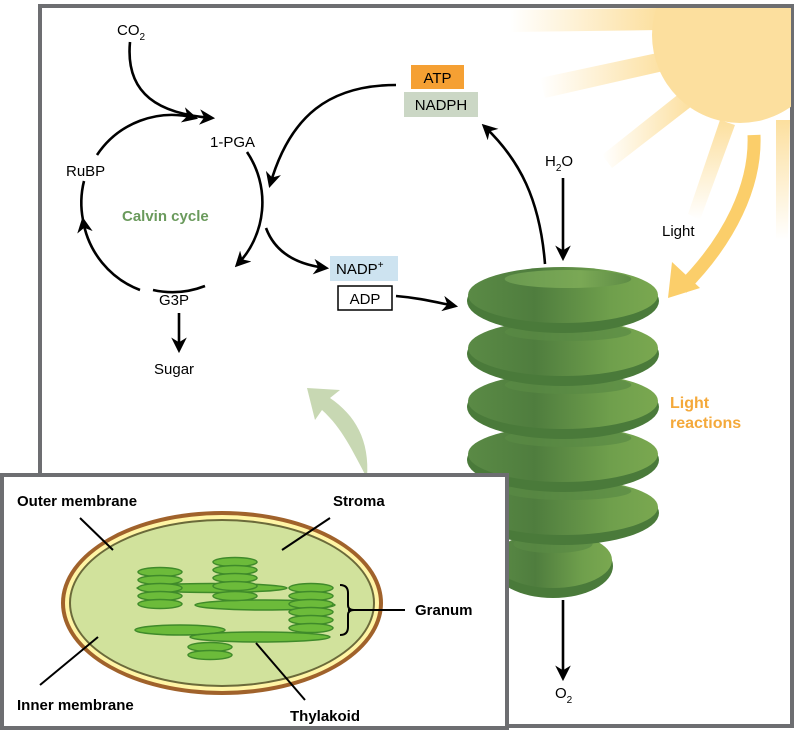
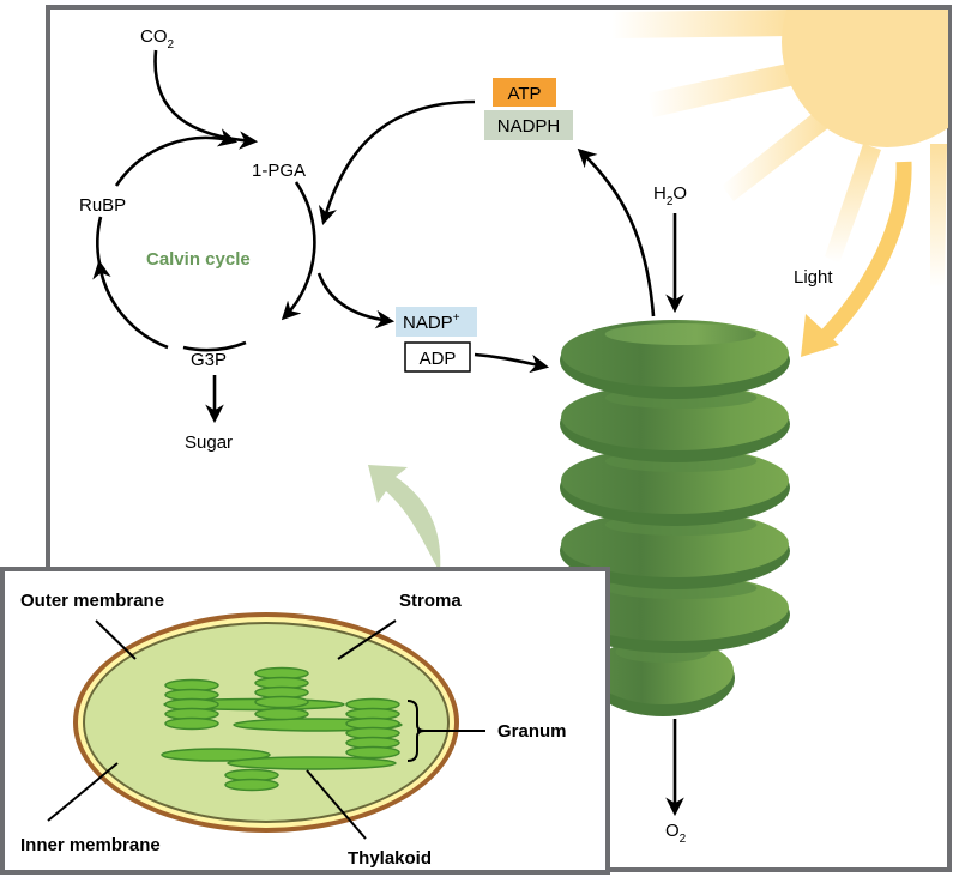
  Light
  CO2
  1-PGA
  RuBP
  Calvin cycle
  G3P
  Sugar
  ATP
  NADPH
  NADP+
  ADP
  H2 O
  O2
- Light reactions
  Outer membrane
  Inner membrane
  Stroma
  Granum
  Thylakoid
